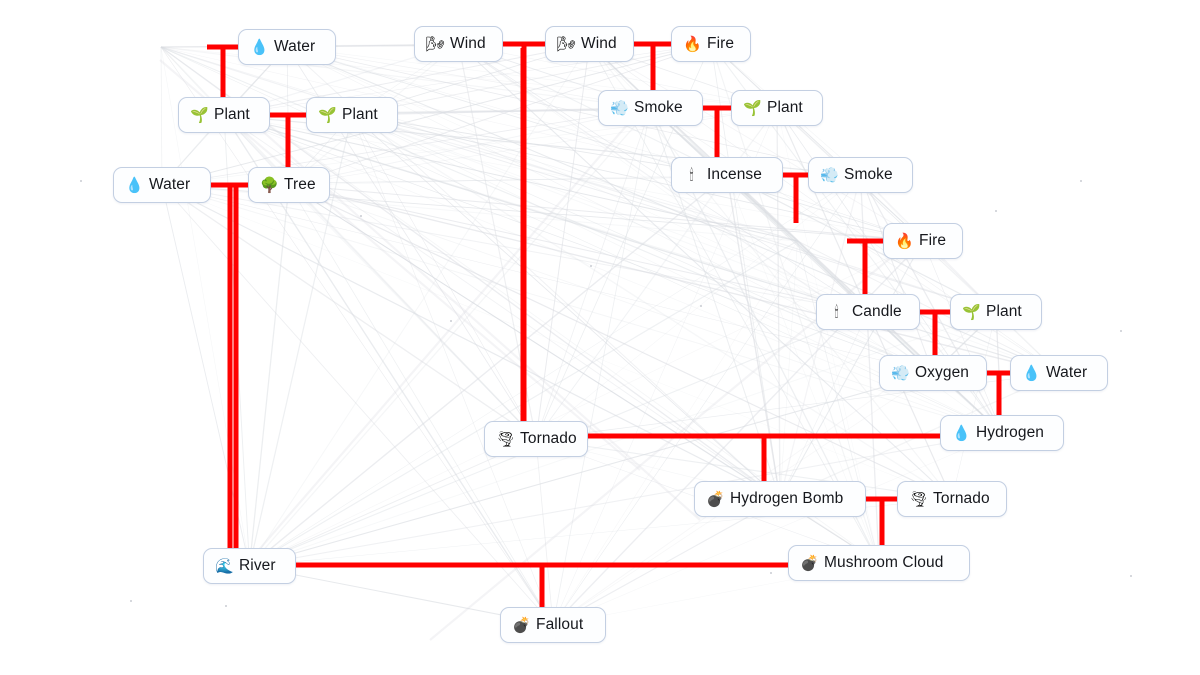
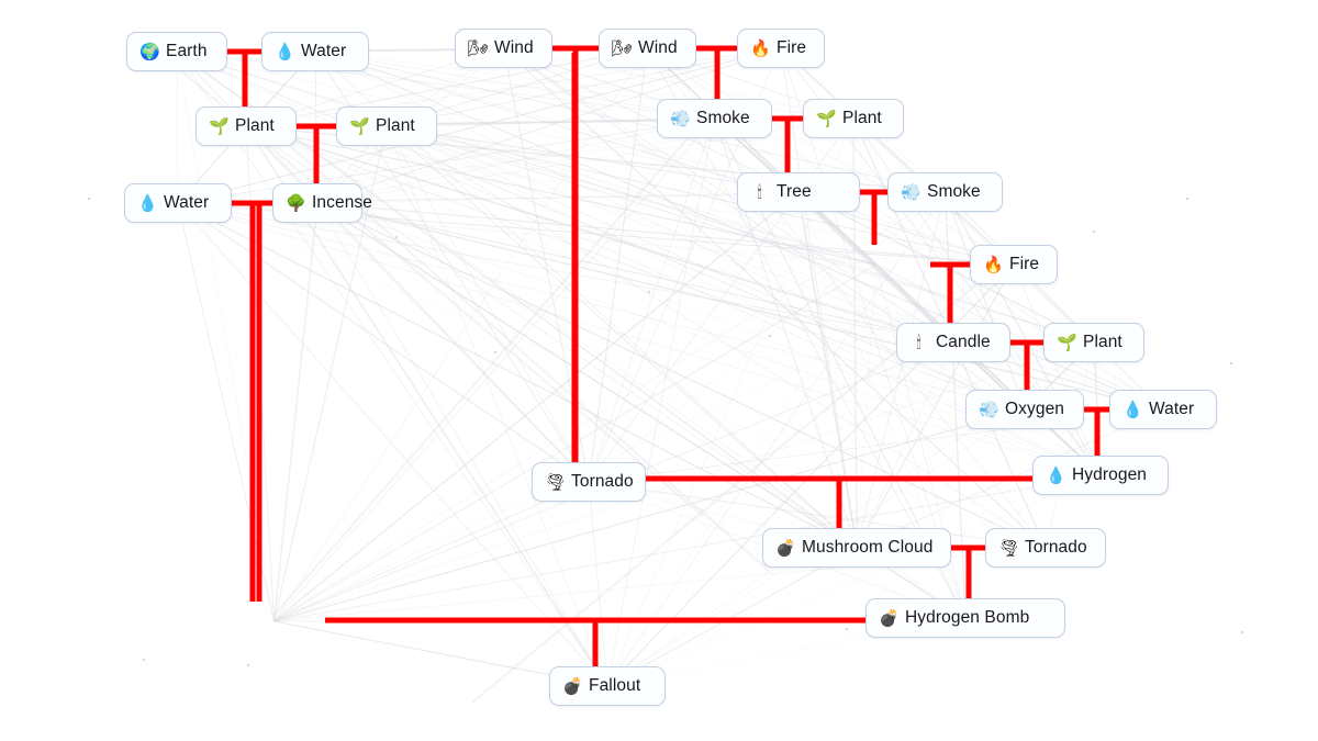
+ 🌍
+ Earth
  💧
  Water
  🌬
  Wind
  🌬
  Wind
  🔥
  Fire
  🌱
  Plant
  🌱
  Plant
  💨
  Smoke
  🌱
  Plant
  💧
  Water
  🌳
- Tree
+ Incense
  🕯
- Incense
+ Tree
  💨
  Smoke
  🔥
  Fire
  🕯
  Candle
  🌱
  Plant
  💨
  Oxygen
  💧
  Water
  🌪
  Tornado
  💧
  Hydrogen
  💣
- Hydrogen Bomb
+ Mushroom Cloud
  🌪
  Tornado
- 🌊
- River
  💣
- Mushroom Cloud
+ Hydrogen Bomb
  💣
  Fallout
